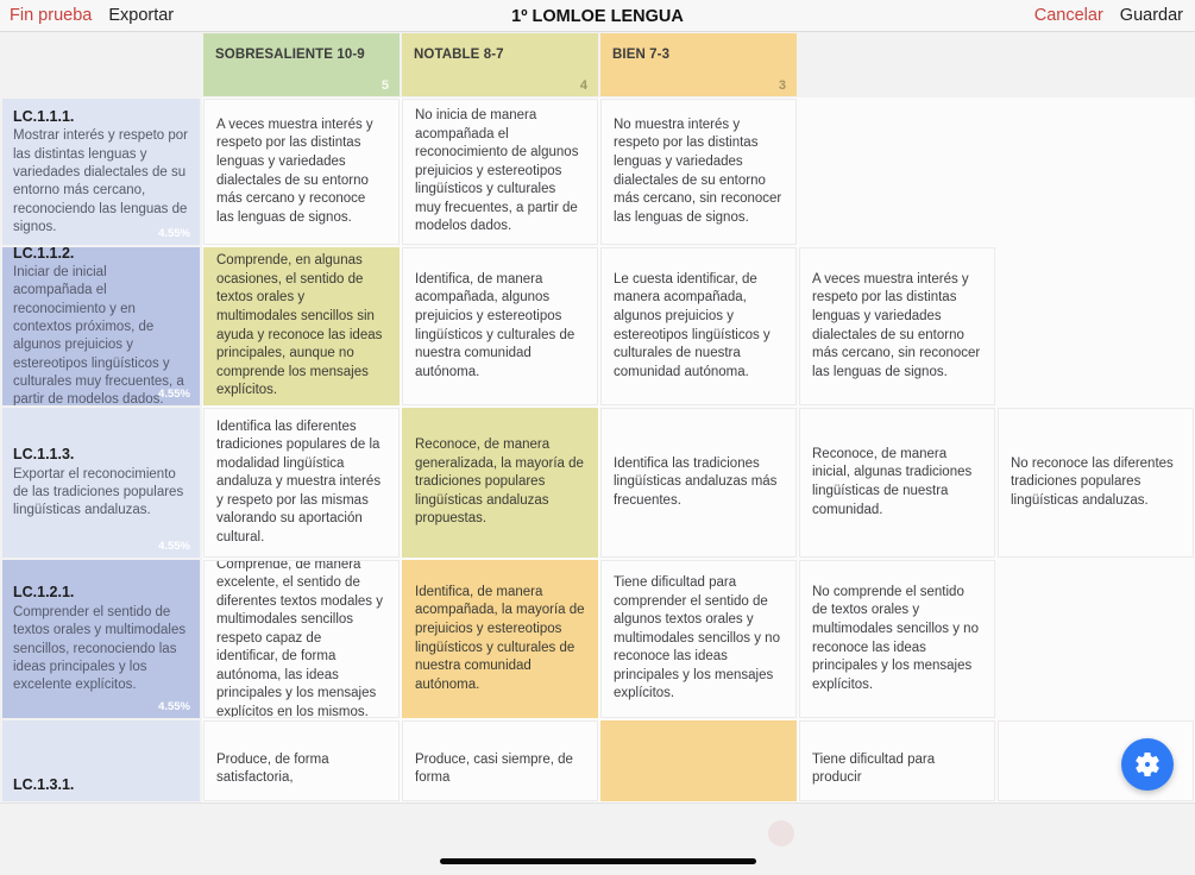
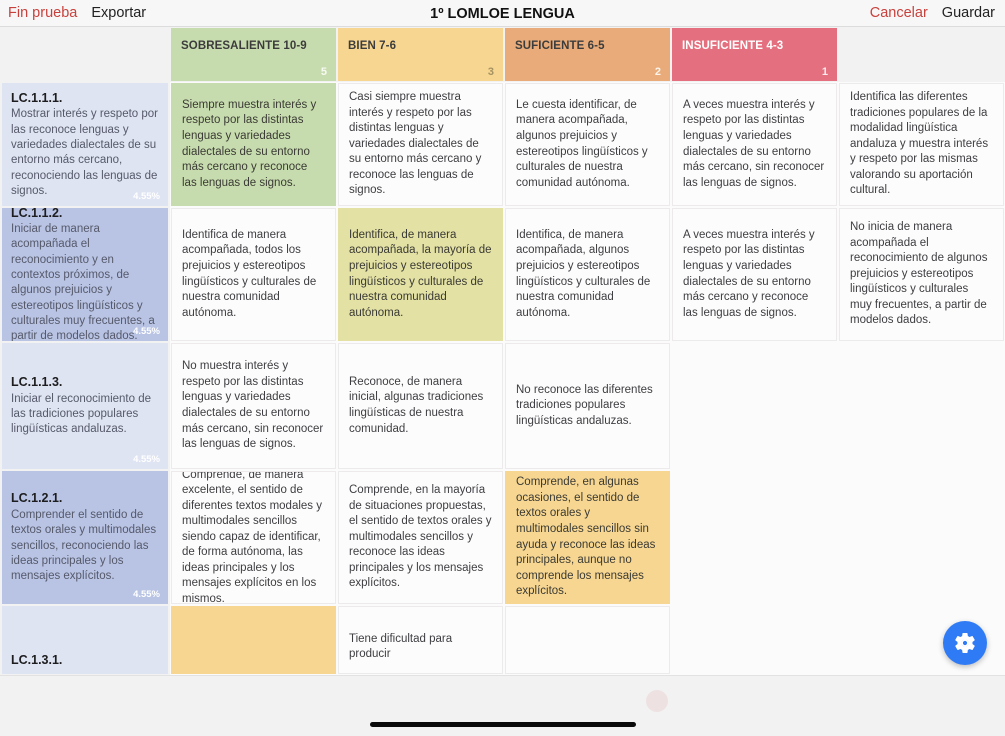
  Fin prueba
  Exportar
  1º LOMLOE LENGUA
  Cancelar
  Guardar
  SOBRESALIENTE 10-9
  5
- NOTABLE 8-7
- 4
- BIEN 7-3
+ BIEN 7-6
  3
+ SUFICIENTE 6-5
+ 2
+ INSUFICIENTE 4-3
+ 1
  LC.1.1.1.
- Mostrar interés y respeto por las distintas lenguas y variedades dialectales de su entorno más cercano, reconociendo las lenguas de signos.
+ Mostrar interés y respeto por las reconoce lenguas y variedades dialectales de su entorno más cercano, reconociendo las lenguas de signos.
  4.55%
+ Siempre muestra interés y respeto por las distintas lenguas y variedades dialectales de su entorno más cercano y reconoce las lenguas de signos.
+ Casi siempre muestra interés y respeto por las distintas lenguas y variedades dialectales de su entorno más cercano y reconoce las lenguas de signos.
- A veces muestra interés y respeto por las distintas lenguas y variedades dialectales de su entorno más cercano y reconoce las lenguas de signos.
+ Le cuesta identificar, de manera acompañada, algunos prejuicios y estereotipos lingüísticos y culturales de nuestra comunidad autónoma.
- No inicia de manera acompañada el reconocimiento de algunos prejuicios y estereotipos lingüísticos y culturales muy frecuentes, a partir de modelos dados.
+ A veces muestra interés y respeto por las distintas lenguas y variedades dialectales de su entorno más cercano, sin reconocer las lenguas de signos.
- No muestra interés y respeto por las distintas lenguas y variedades dialectales de su entorno más cercano, sin reconocer las lenguas de signos.
+ Identifica las diferentes tradiciones populares de la modalidad lingüística andaluza y muestra interés y respeto por las mismas valorando su aportación cultural.
  LC.1.1.2.
- Iniciar de inicial acompañada el reconocimiento y en contextos próximos, de algunos prejuicios y estereotipos lingüísticos y culturales muy frecuentes, a partir de modelos dados.
+ Iniciar de manera acompañada el reconocimiento y en contextos próximos, de algunos prejuicios y estereotipos lingüísticos y culturales muy frecuentes, a partir de modelos dados.
  4.55%
+ Identifica de manera acompañada, todos los prejuicios y estereotipos lingüísticos y culturales de nuestra comunidad autónoma.
- Comprende, en algunas ocasiones, el sentido de textos orales y multimodales sencillos sin ayuda y reconoce las ideas principales, aunque no comprende los mensajes explícitos.
+ Identifica, de manera acompañada, la mayoría de prejuicios y estereotipos lingüísticos y culturales de nuestra comunidad autónoma.
  Identifica, de manera acompañada, algunos prejuicios y estereotipos lingüísticos y culturales de nuestra comunidad autónoma.
- Le cuesta identificar, de manera acompañada, algunos prejuicios y estereotipos lingüísticos y culturales de nuestra comunidad autónoma.
+ A veces muestra interés y respeto por las distintas lenguas y variedades dialectales de su entorno más cercano y reconoce las lenguas de signos.
- A veces muestra interés y respeto por las distintas lenguas y variedades dialectales de su entorno más cercano, sin reconocer las lenguas de signos.
+ No inicia de manera acompañada el reconocimiento de algunos prejuicios y estereotipos lingüísticos y culturales muy frecuentes, a partir de modelos dados.
  LC.1.1.3.
- Exportar el reconocimiento de las tradiciones populares lingüísticas andaluzas.
+ Iniciar el reconocimiento de las tradiciones populares lingüísticas andaluzas.
  4.55%
- Identifica las diferentes tradiciones populares de la modalidad lingüística andaluza y muestra interés y respeto por las mismas valorando su aportación cultural.
+ No muestra interés y respeto por las distintas lenguas y variedades dialectales de su entorno más cercano, sin reconocer las lenguas de signos.
- Reconoce, de manera generalizada, la mayoría de tradiciones populares lingüísticas andaluzas propuestas.
- Identifica las tradiciones lingüísticas andaluzas más frecuentes.
  Reconoce, de manera inicial, algunas tradiciones lingüísticas de nuestra comunidad.
  No reconoce las diferentes tradiciones populares lingüísticas andaluzas.
  LC.1.2.1.
- Comprender el sentido de textos orales y multimodales sencillos, reconociendo las ideas principales y los excelente explícitos.
+ Comprender el sentido de textos orales y multimodales sencillos, reconociendo las ideas principales y los mensajes explícitos.
  4.55%
- Comprende, de manera excelente, el sentido de diferentes textos modales y multimodales sencillos respeto capaz de identificar, de forma autónoma, las ideas principales y los mensajes explícitos en los mismos.
+ Comprende, de manera excelente, el sentido de diferentes textos modales y multimodales sencillos siendo capaz de identificar, de forma autónoma, las ideas principales y los mensajes explícitos en los mismos.
+ Comprende, en la mayoría de situaciones propuestas, el sentido de textos orales y multimodales sencillos y reconoce las ideas principales y los mensajes explícitos.
- Identifica, de manera acompañada, la mayoría de prejuicios y estereotipos lingüísticos y culturales de nuestra comunidad autónoma.
+ Comprende, en algunas ocasiones, el sentido de textos orales y multimodales sencillos sin ayuda y reconoce las ideas principales, aunque no comprende los mensajes explícitos.
- Tiene dificultad para comprender el sentido de algunos textos orales y multimodales sencillos y no reconoce las ideas principales y los mensajes explícitos.
- No comprende el sentido de textos orales y multimodales sencillos y no reconoce las ideas principales y los mensajes explícitos.
  LC.1.3.1.
- Produce, de forma satisfactoria,
- Produce, casi siempre, de forma
  Tiene dificultad para producir
